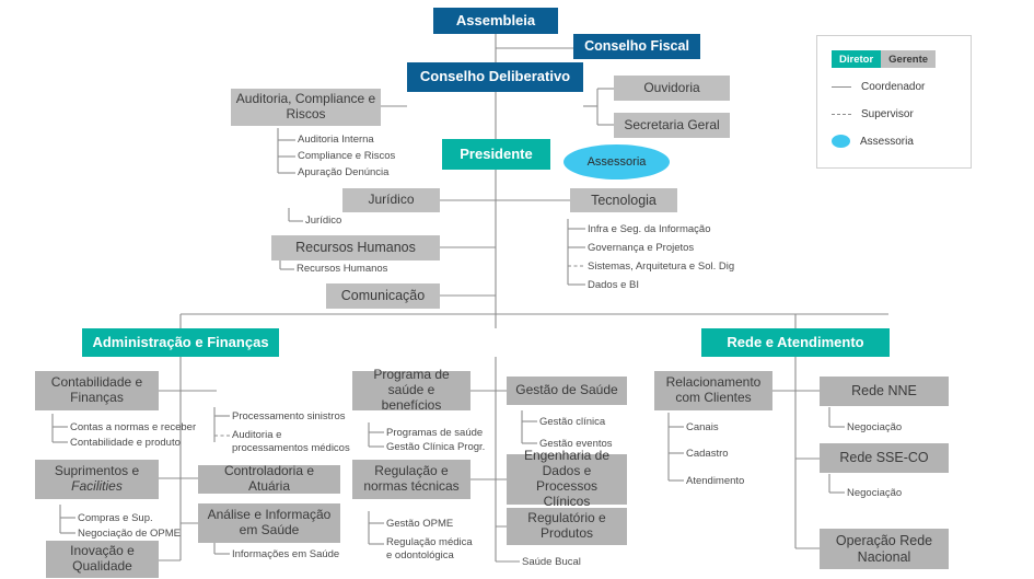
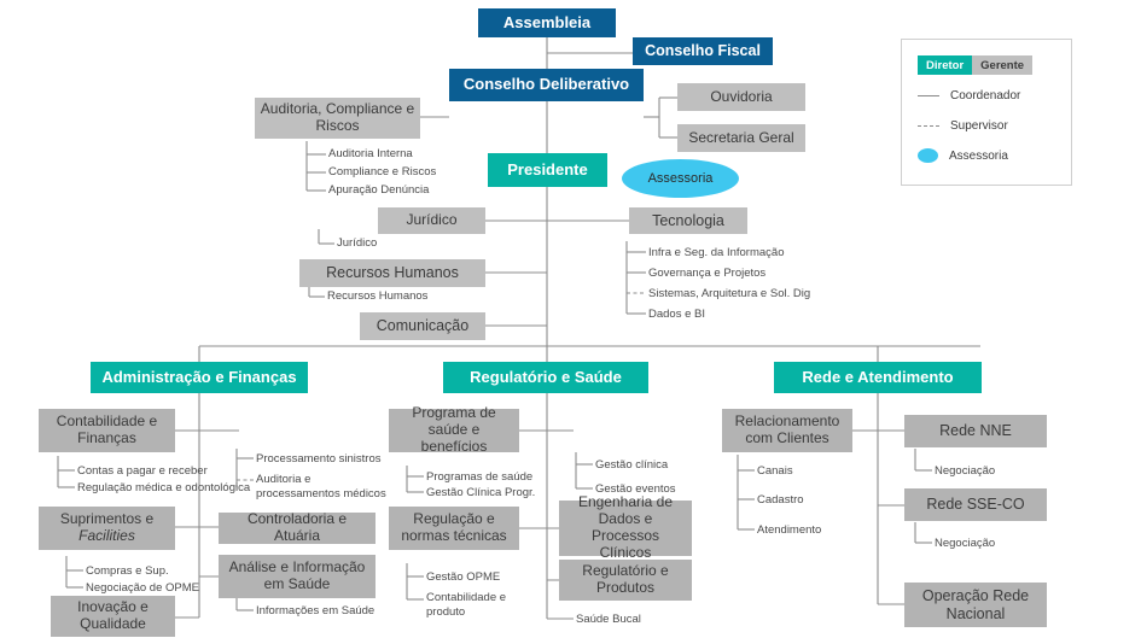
  Assembleia
  Conselho Fiscal
  Conselho Deliberativo
  Ouvidoria
  Secretaria Geral
  Auditoria, Compliance e Riscos
  Auditoria Interna
  Compliance e Riscos
  Apuração Denúncia
  Presidente
  Assessoria
  Jurídico
  Jurídico
  Recursos Humanos
  Recursos Humanos
  Comunicação
  Tecnologia
  Infra e Seg. da Informação
  Governança e Projetos
  Sistemas, Arquitetura e Sol. Dig
  Dados e BI
  Administração e Finanças
+ Regulatório e Saúde
  Rede e Atendimento
  Contabilidade e Finanças
- Contas a normas e receber
+ Contas a pagar e receber
- Contabilidade e produto
+ Regulação médica e odontológica
  Suprimentos e
  Facilities
  Compras e Sup.
  Negociação de OPME
  Inovação e Qualidade
  Processamento sinistros
  Auditoria e processamentos médicos
  Controladoria e Atuária
  Análise e Informação em Saúde
  Informações em Saúde
  Programa de saúde e benefícios
  Programas de saúde
  Gestão Clínica Progr.
  Regulação e normas técnicas
  Gestão OPME
- Regulação médica e odontológica
+ Contabilidade e produto
- Gestão de Saúde
  Gestão clínica
  Gestão eventos
  Engenharia de Dados e Processos Clínicos
  Regulatório e Produtos
  Saúde Bucal
  Relacionamento com Clientes
  Canais
  Cadastro
  Atendimento
  Rede NNE
  Negociação
  Rede SSE-CO
  Negociação
  Operação Rede Nacional
  Diretor
  Gerente
  Coordenador
  Supervisor
  Assessoria
